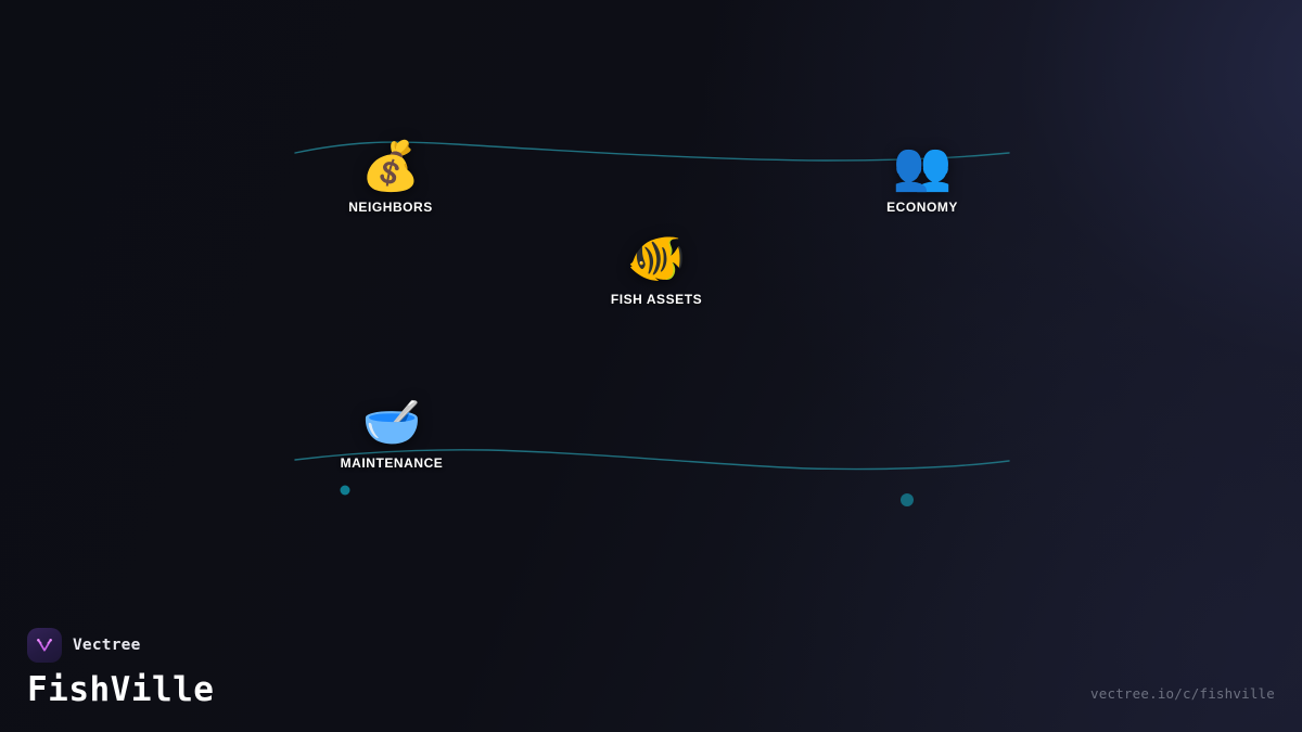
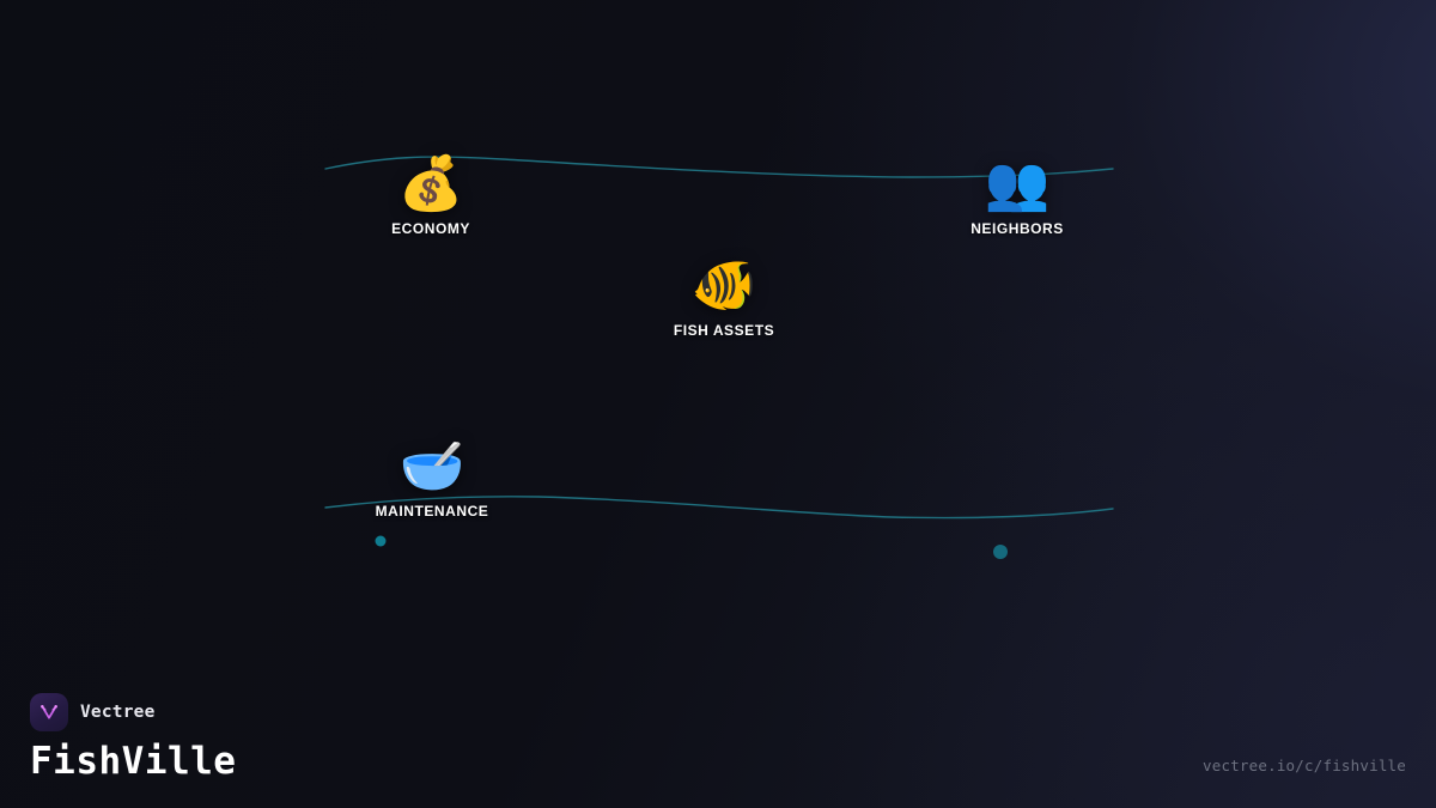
  💰
- NEIGHBORS
+ ECONOMY
  👥
- ECONOMY
+ NEIGHBORS
  🐠
  FISH ASSETS
  🥣
  MAINTENANCE
  Vectree
  FishVille
  vectree.io/c/fishville
